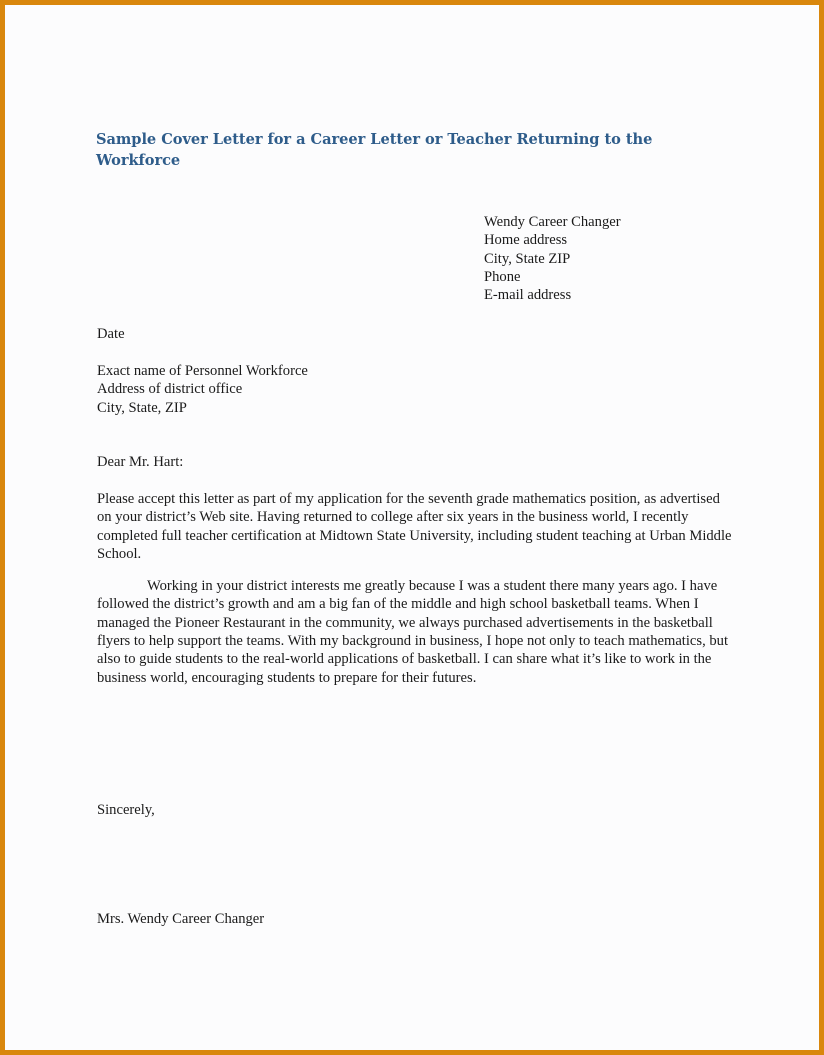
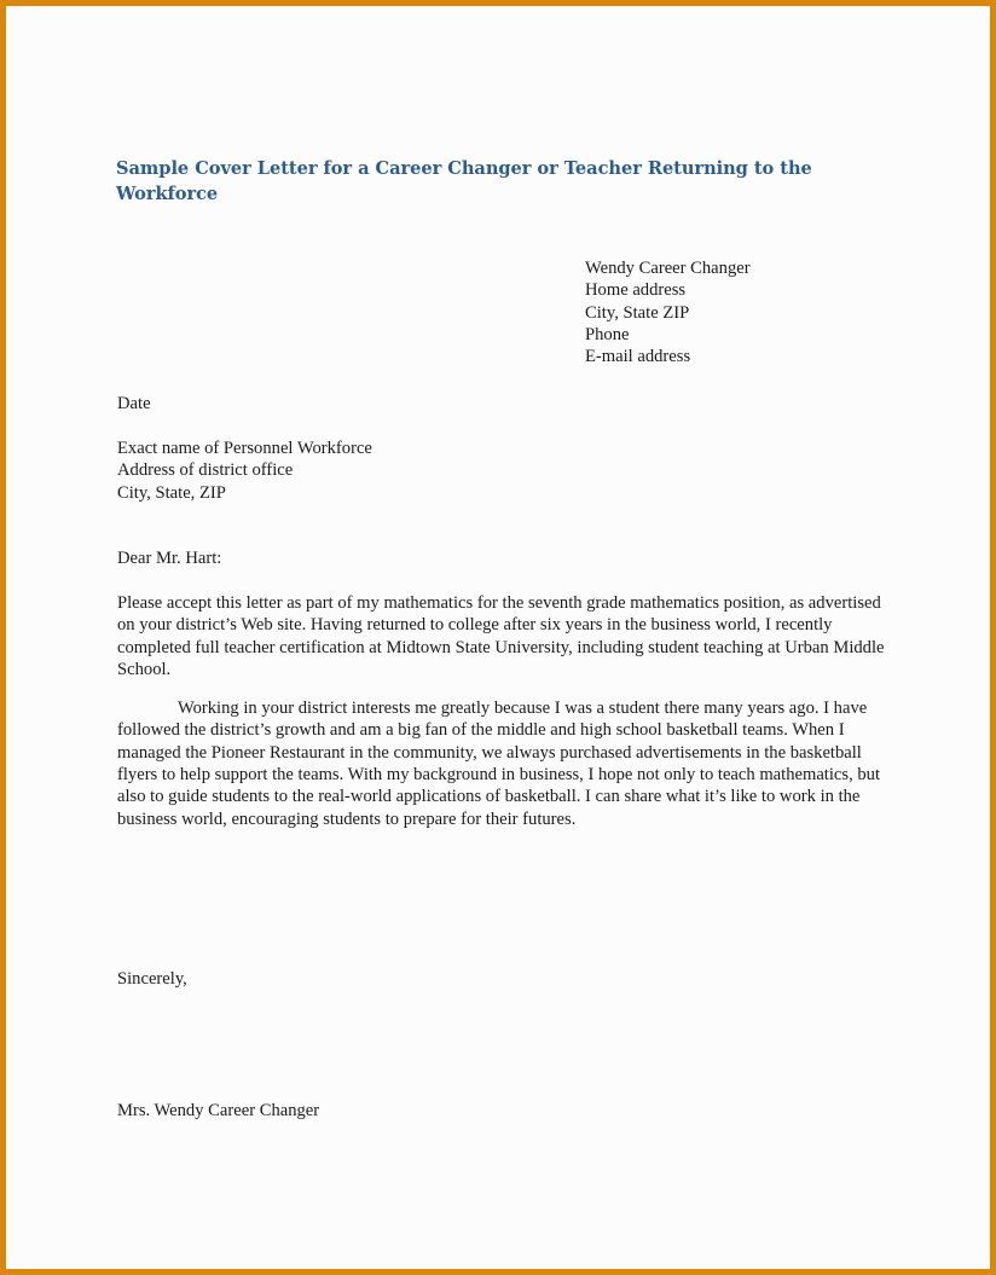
- Sample Cover Letter for a Career Letter or Teacher Returning to the Workforce
+ Sample Cover Letter for a Career Changer or Teacher Returning to the Workforce
  Wendy Career Changer
  Home address
  City, State ZIP
  Phone
  E-mail address
  Date
  Exact name of Personnel Workforce
  Address of district office
  City, State, ZIP
  Dear Mr. Hart:
- Please accept this letter as part of my application for the seventh grade mathematics position, as advertised on your district’s Web site. Having returned to college after six years in the business world, I recently completed full teacher certification at Midtown State University, including student teaching at Urban Middle School.
+ Please accept this letter as part of my mathematics for the seventh grade mathematics position, as advertised on your district’s Web site. Having returned to college after six years in the business world, I recently completed full teacher certification at Midtown State University, including student teaching at Urban Middle School.
  Working in your district interests me greatly because I was a student there many years ago. I have followed the district’s growth and am a big fan of the middle and high school basketball teams. When I managed the Pioneer Restaurant in the community, we always purchased advertisements in the basketball flyers to help support the teams. With my background in business, I hope not only to teach mathematics, but also to guide students to the real-world applications of basketball. I can share what it’s like to work in the business world, encouraging students to prepare for their futures.
  Sincerely,
  Mrs. Wendy Career Changer
